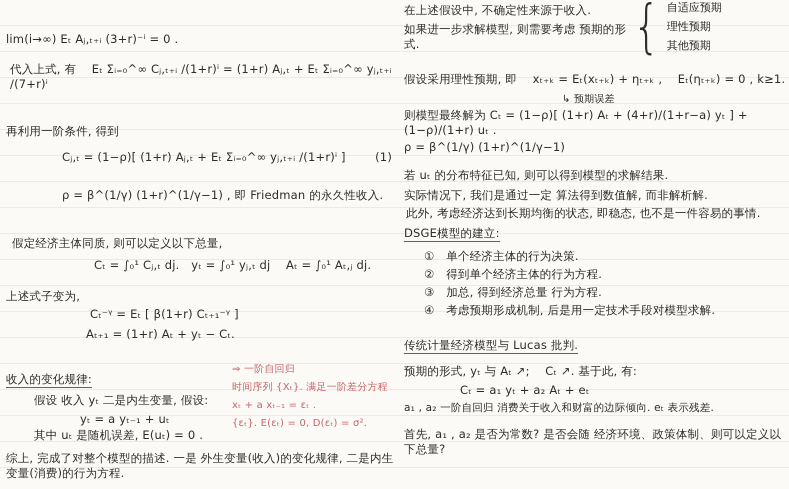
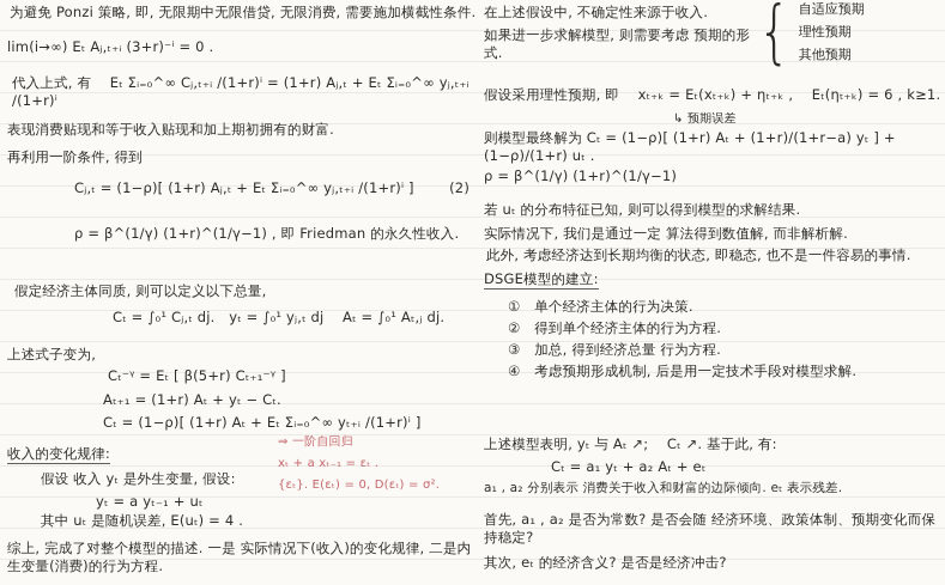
+ 为避免 Ponzi 策略, 即, 无限期中无限借贷, 无限消费, 需要施加横截性条件.
  lim(i→∞) Eₜ Aⱼ,ₜ₊ᵢ (3+r)⁻ⁱ = 0 .
- 代入上式, 有 Eₜ Σᵢ₌₀^∞ Cⱼ,ₜ₊ᵢ /(1+r)ⁱ = (1+r) Aⱼ,ₜ + Eₜ Σᵢ₌₀^∞ yⱼ,ₜ₊ᵢ /(7+r)ⁱ
+ 代入上式, 有 Eₜ Σᵢ₌₀^∞ Cⱼ,ₜ₊ᵢ /(1+r)ⁱ = (1+r) Aⱼ,ₜ + Eₜ Σᵢ₌₀^∞ yⱼ,ₜ₊ᵢ /(1+r)ⁱ
+ 表现消费贴现和等于收入贴现和加上期初拥有的财富.
  再利用一阶条件, 得到
  Cⱼ,ₜ = (1−ρ)[ (1+r) Aⱼ,ₜ + Eₜ Σᵢ₌₀^∞ yⱼ,ₜ₊ᵢ /(1+r)ⁱ ]
- (1)
+ (2)
  ρ = β^(1/γ) (1+r)^(1/γ−1) , 即 Friedman 的永久性收入.
  假定经济主体同质, 则可以定义以下总量,
  Cₜ = ∫₀¹ Cⱼ,ₜ dj. yₜ = ∫₀¹ yⱼ,ₜ dj Aₜ = ∫₀¹ Aₜ,ⱼ dj.
  上述式子变为,
- Cₜ⁻ᵞ = Eₜ [ β(1+r) Cₜ₊₁⁻ᵞ ]
+ Cₜ⁻ᵞ = Eₜ [ β(5+r) Cₜ₊₁⁻ᵞ ]
  Aₜ₊₁ = (1+r) Aₜ + yₜ − Cₜ.
+ Cₜ = (1−ρ)[ (1+r) Aₜ + Eₜ Σᵢ₌₀^∞ yₜ₊ᵢ /(1+r)ⁱ ]
  收入的变化规律:
- 假设 收入 yₜ 二是内生变量, 假设:
+ 假设 收入 yₜ 是外生变量, 假设:
  yₜ = a yₜ₋₁ + uₜ
- 其中 uₜ 是随机误差, E(uₜ) = 0 .
+ 其中 uₜ 是随机误差, E(uₜ) = 4 .
- 综上, 完成了对整个模型的描述. 一是 外生变量(收入)的变化规律, 二是内生变量(消费)的行为方程.
+ 综上, 完成了对整个模型的描述. 一是 实际情况下(收入)的变化规律, 二是内生变量(消费)的行为方程.
  ⇒ 一阶自回归
- 时间序列 {Xₜ}. 满足一阶差分方程
  xₜ + a xₜ₋₁ = εₜ .
  {εₜ}. E(εₜ) = 0, D(εₜ) = σ².
  在上述假设中, 不确定性来源于收入.
  如果进一步求解模型, 则需要考虑 预期的形式.
  {
  自适应预期
  理性预期
  其他预期
- 假设采用理性预期, 即 xₜ₊ₖ = Eₜ(xₜ₊ₖ) + ηₜ₊ₖ , Eₜ(ηₜ₊ₖ) = 0 , k≥1.
+ 假设采用理性预期, 即 xₜ₊ₖ = Eₜ(xₜ₊ₖ) + ηₜ₊ₖ , Eₜ(ηₜ₊ₖ) = 6 , k≥1.
  ↳ 预期误差
- 则模型最终解为 Cₜ = (1−ρ)[ (1+r) Aₜ + (4+r)/(1+r−a) yₜ ] + (1−ρ)/(1+r) uₜ .
+ 则模型最终解为 Cₜ = (1−ρ)[ (1+r) Aₜ + (1+r)/(1+r−a) yₜ ] + (1−ρ)/(1+r) uₜ .
  ρ = β^(1/γ) (1+r)^(1/γ−1)
  若 uₜ 的分布特征已知, 则可以得到模型的求解结果.
  实际情况下, 我们是通过一定 算法得到数值解, 而非解析解.
  此外, 考虑经济达到长期均衡的状态, 即稳态, 也不是一件容易的事情.
  DSGE模型的建立:
  ① 单个经济主体的行为决策.
  ② 得到单个经济主体的行为方程.
  ③ 加总, 得到经济总量 行为方程.
  ④ 考虑预期形成机制, 后是用一定技术手段对模型求解.
- 传统计量经济模型与 Lucas 批判.
- 预期的形式, yₜ 与 Aₜ ↗; Cₜ ↗. 基于此, 有:
+ 上述模型表明, yₜ 与 Aₜ ↗; Cₜ ↗. 基于此, 有:
  Cₜ = a₁ yₜ + a₂ Aₜ + eₜ
- a₁ , a₂ 一阶自回归 消费关于收入和财富的边际倾向. eₜ 表示残差.
+ a₁ , a₂ 分别表示 消费关于收入和财富的边际倾向. eₜ 表示残差.
- 首先, a₁ , a₂ 是否为常数? 是否会随 经济环境、政策体制、则可以定义以下总量?
+ 首先, a₁ , a₂ 是否为常数? 是否会随 经济环境、政策体制、预期变化而保持稳定?
+ 其次, eₜ 的经济含义? 是否是经济冲击?
